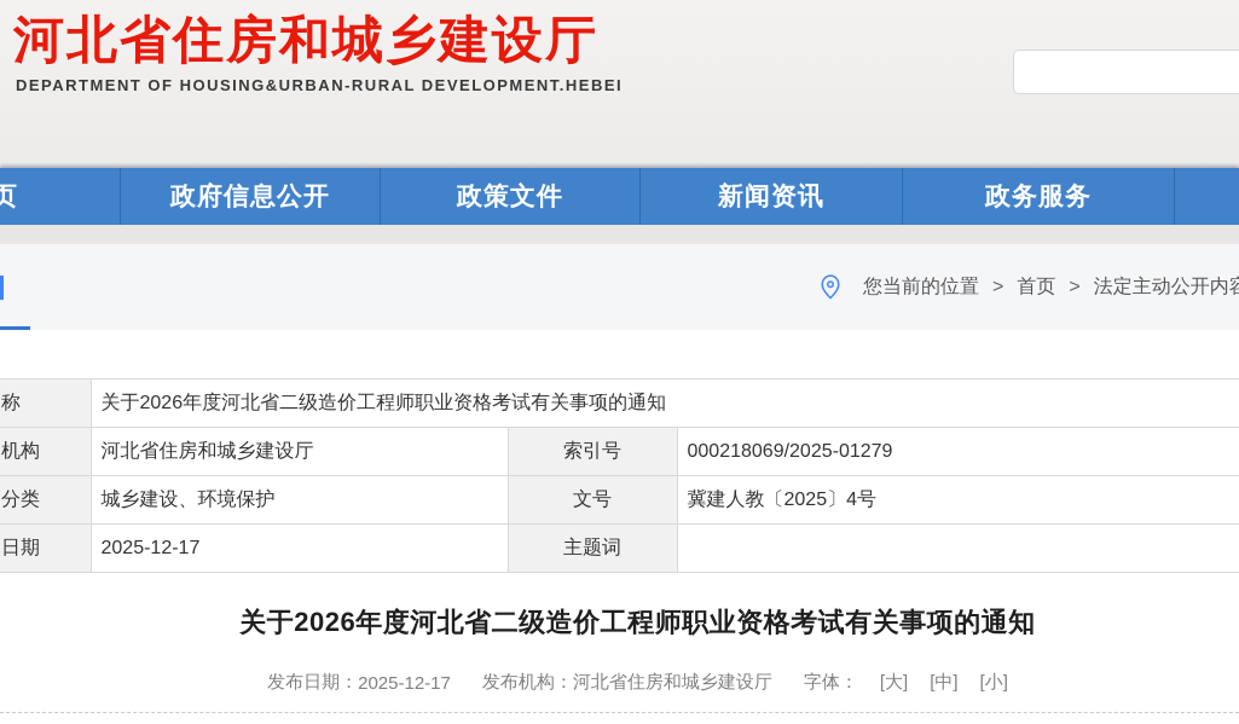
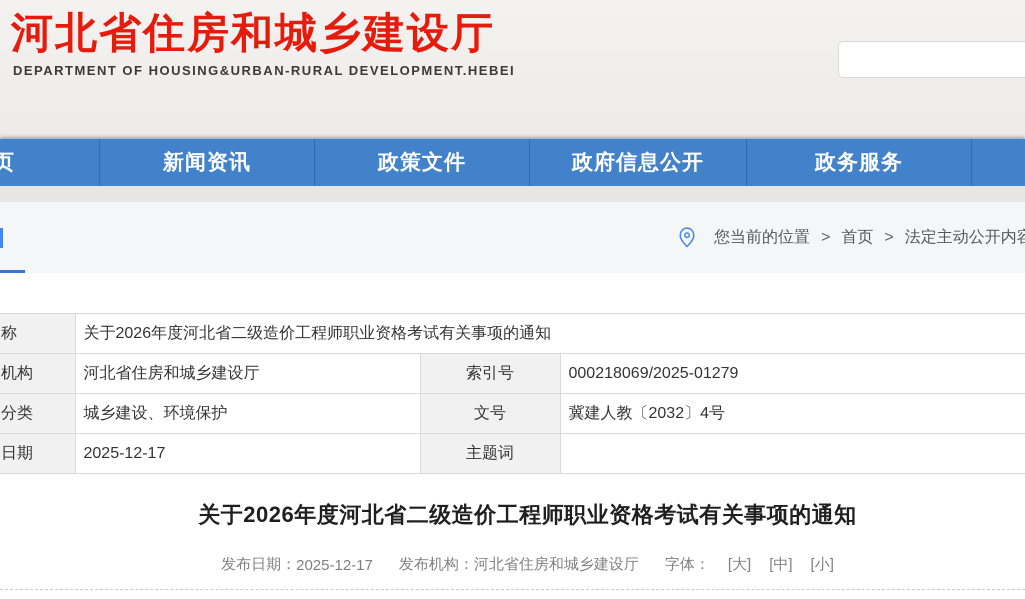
  河北省住房和城乡建设厅
  DEPARTMENT OF HOUSING&URBAN-RURAL DEVELOPMENT.HEBEI
  页
- 政府信息公开
+ 新闻资讯
  政策文件
- 新闻资讯
+ 政府信息公开
  政务服务
  您当前的位置
  >
  首页
  >
  法定主动公开内
  称	关于2026年度河北省二级造价工程师职业资格考试有关事项的通知
  机构	河北省住房和城乡建设厅	索引号	000218069/2025-01279
- 分类	城乡建设、环境保护	文号	冀建人教〔2025〕4号
+ 分类	城乡建设、环境保护	文号	冀建人教〔2032〕4号
  日期	2025-12-17	主题词
  关于2026年度河北省二级造价工程师职业资格考试有关事项的通知
  发布日期：
  2025-12-17
  发布机构：
  河北省住房和城乡建设厅
  字体：
  [大]
  [中]
  [小]
